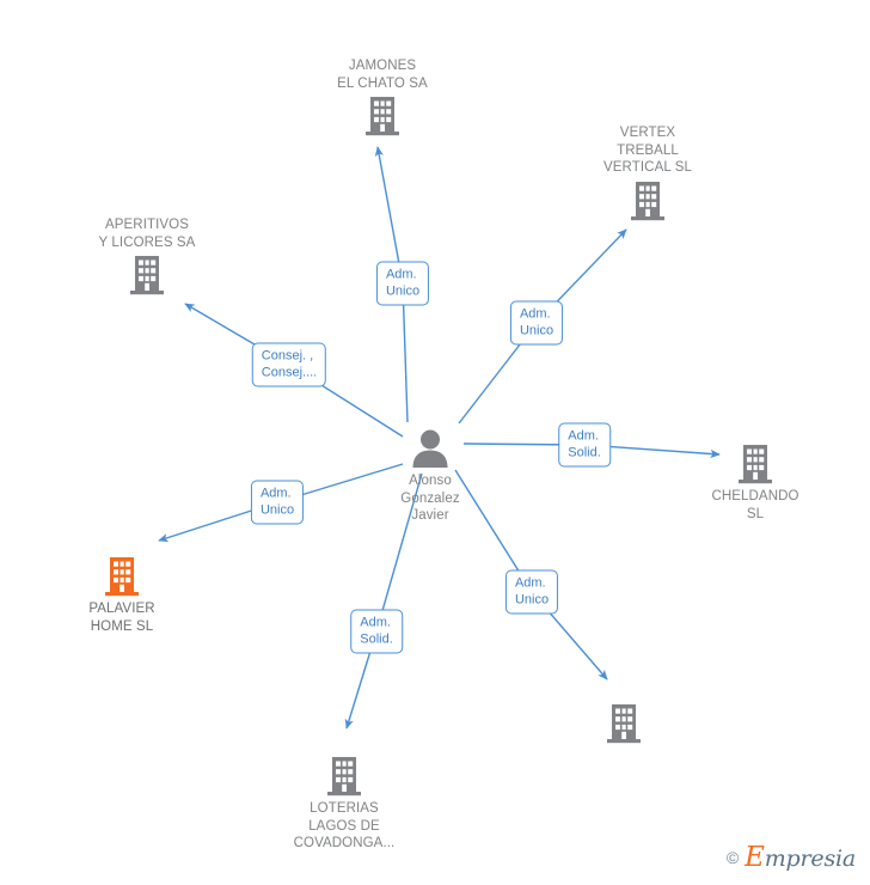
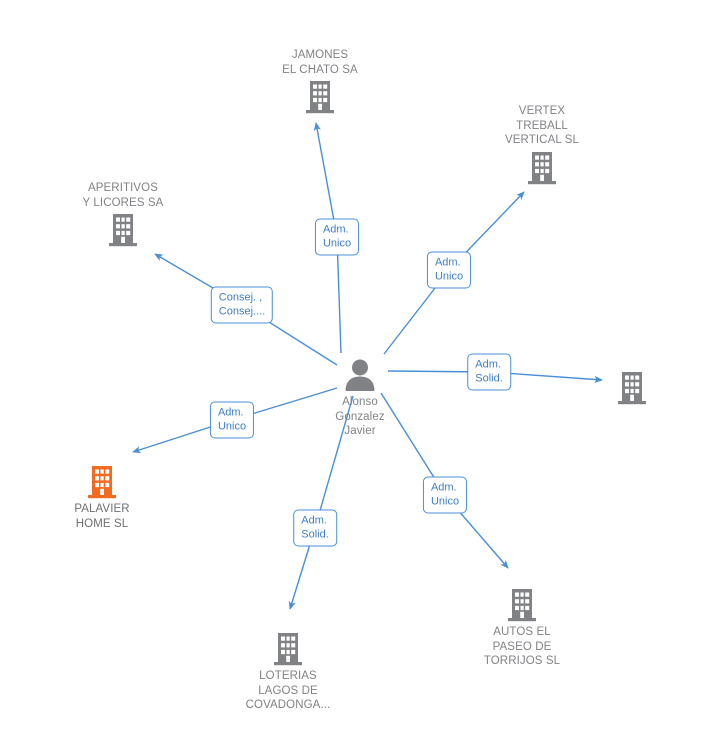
  Alonso
  Gonzalez
  Javier
  JAMONES
  EL CHATO SA
  VERTEX
  TREBALL
  VERTICAL SL
  APERITIVOS
  Y LICORES SA
- CHELDANDO
- SL
  PALAVIER
  HOME SL
+ AUTOS EL
+ PASEO DE
+ TORRIJOS SL
  LOTERIAS
  LAGOS DE
  COVADONGA...
  Adm.
  Unico
  Adm.
  Unico
  Consej. ,
  Consej....
  Adm.
  Solid.
  Adm.
  Unico
  Adm.
  Unico
  Adm.
  Solid.
- ©
- Empresia
